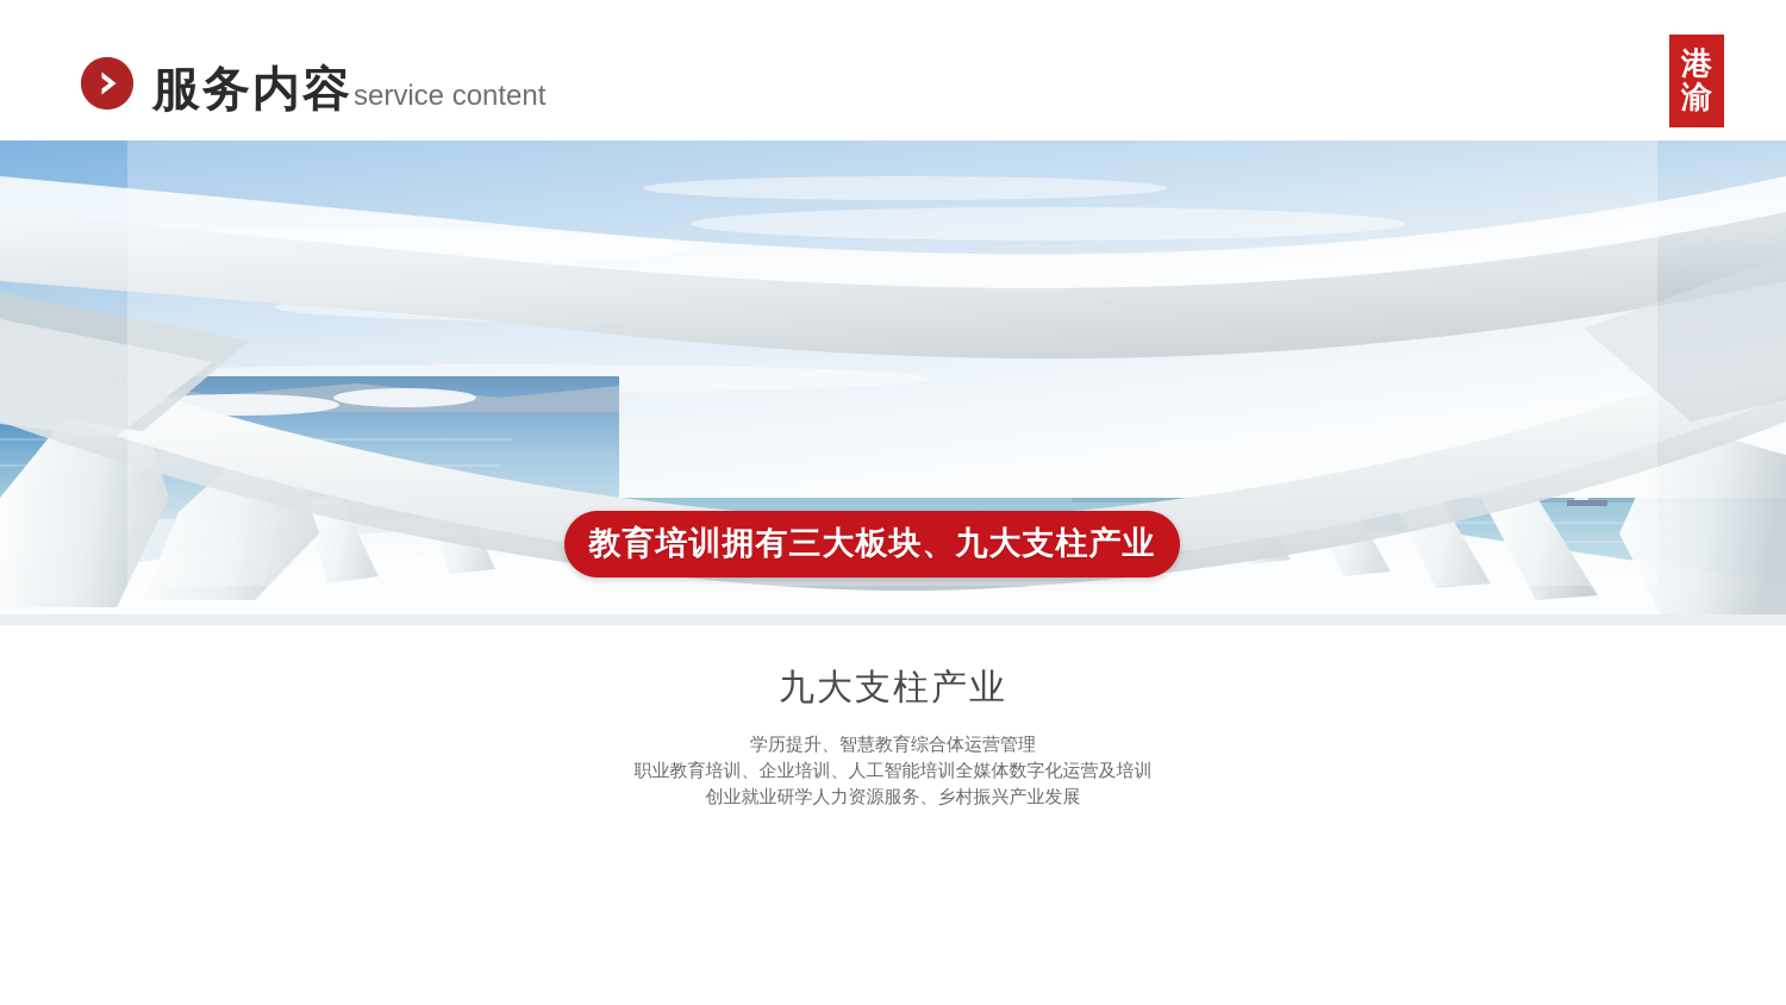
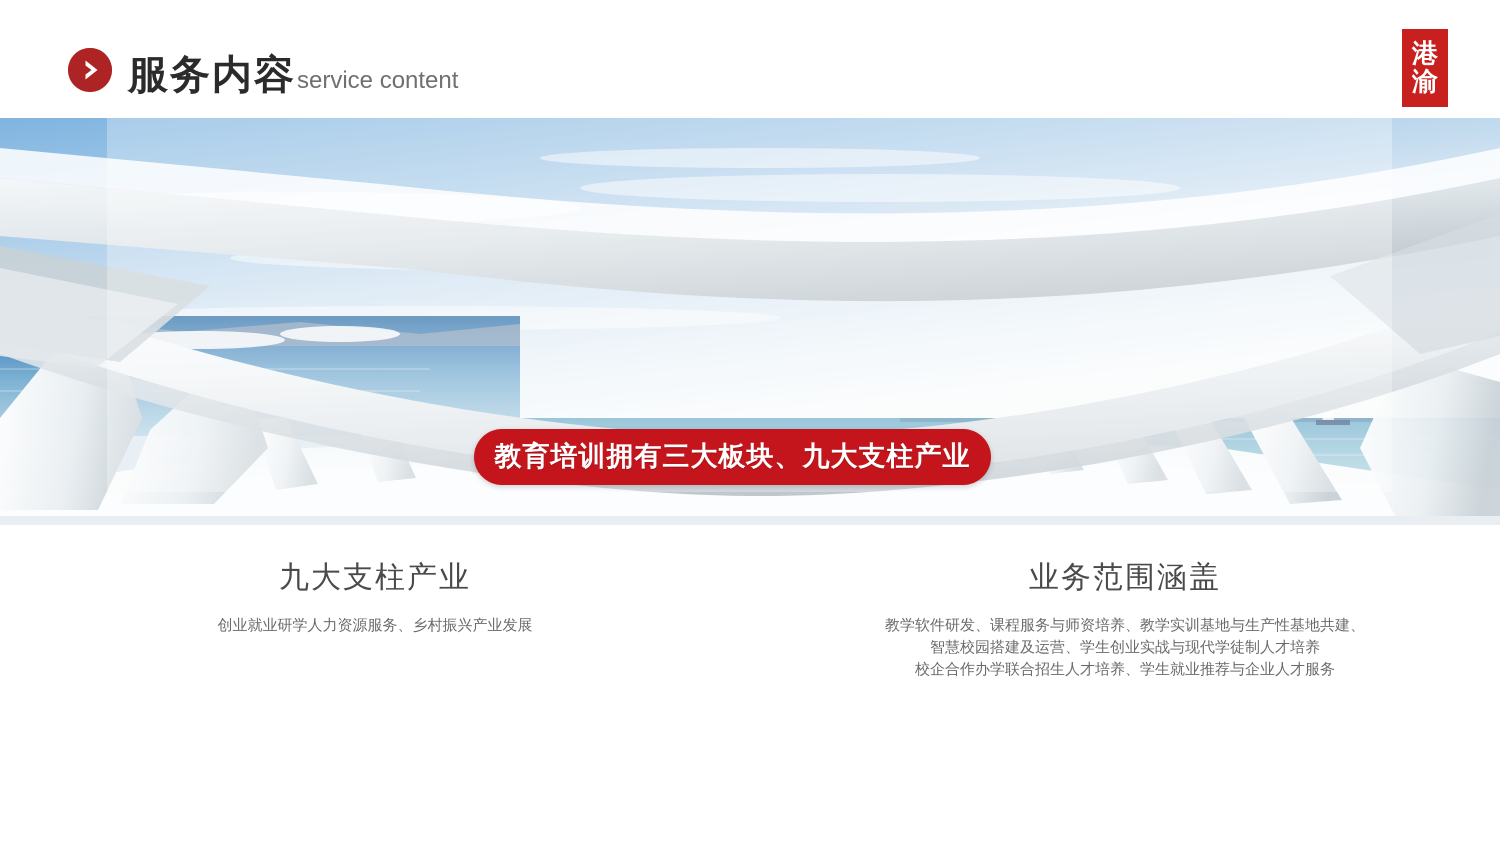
  服务内容
  service content
  港
  渝
  教育培训拥有三大板块、九大支柱产业
  九大支柱产业
- 学历提升、智慧教育综合体运营管理
- 职业教育培训、企业培训、人工智能培训全媒体数字化运营及培训
  创业就业研学人力资源服务、乡村振兴产业发展
+ 业务范围涵盖
+ 教学软件研发、课程服务与师资培养、教学实训基地与生产性基地共建、
+ 智慧校园搭建及运营、学生创业实战与现代学徒制人才培养
+ 校企合作办学联合招生人才培养、学生就业推荐与企业人才服务
